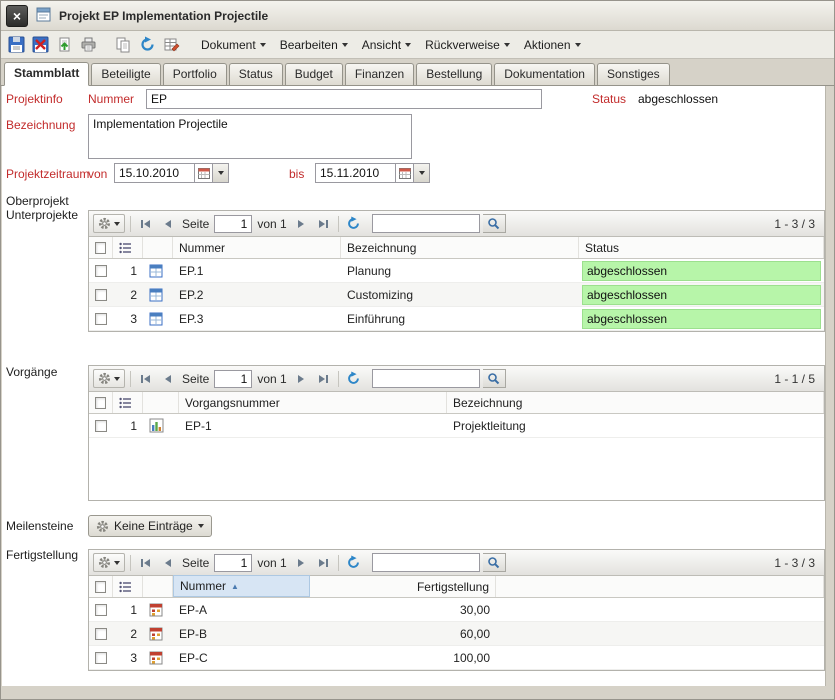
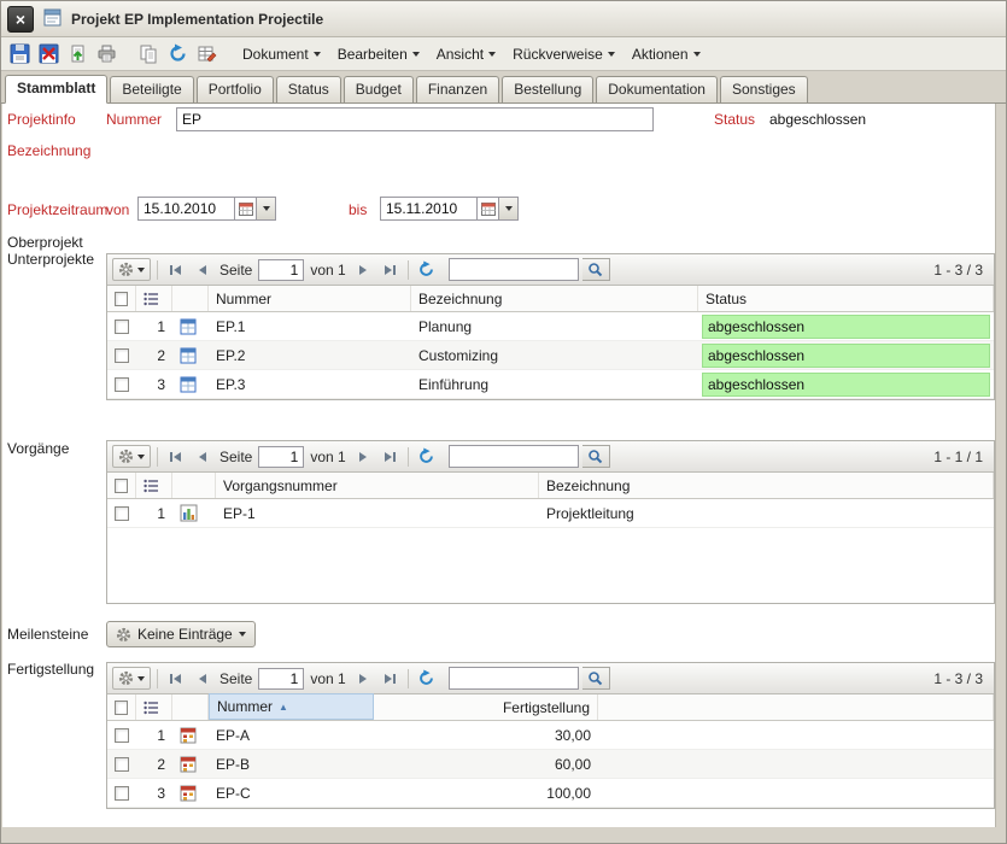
  ×
  Projekt EP Implementation Projectile
  Dokument
  Bearbeiten
  Ansicht
  Rückverweise
  Aktionen
  Stammblatt
  Beteiligte
  Portfolio
  Status
  Budget
  Finanzen
  Bestellung
  Dokumentation
  Sonstiges
  Projektinfo
  Nummer
  EP
  Status
  abgeschlossen
  Bezeichnung
- Implementation Projectile
  Projektzeitraum
  von
  15.10.2010
  bis
  15.11.2010
  Oberprojekt
  Unterprojekte
  Seite
  1
  von 1
  1 - 3 / 3
  Nummer
  Bezeichnung
  Status
  1
  EP.1
  Planung
  abgeschlossen
  2
  EP.2
  Customizing
  abgeschlossen
  3
  EP.3
  Einführung
  abgeschlossen
  Vorgänge
  Seite
  1
  von 1
- 1 - 1 / 5
+ 1 - 1 / 1
  Vorgangsnummer
  Bezeichnung
  1
  EP-1
  Projektleitung
  Meilensteine
  Keine Einträge
  Fertigstellung
  Seite
  1
  von 1
  1 - 3 / 3
  Nummer
  ▲
  Fertigstellung
  1
  EP-A
  30,00
  2
  EP-B
  60,00
  3
  EP-C
  100,00
